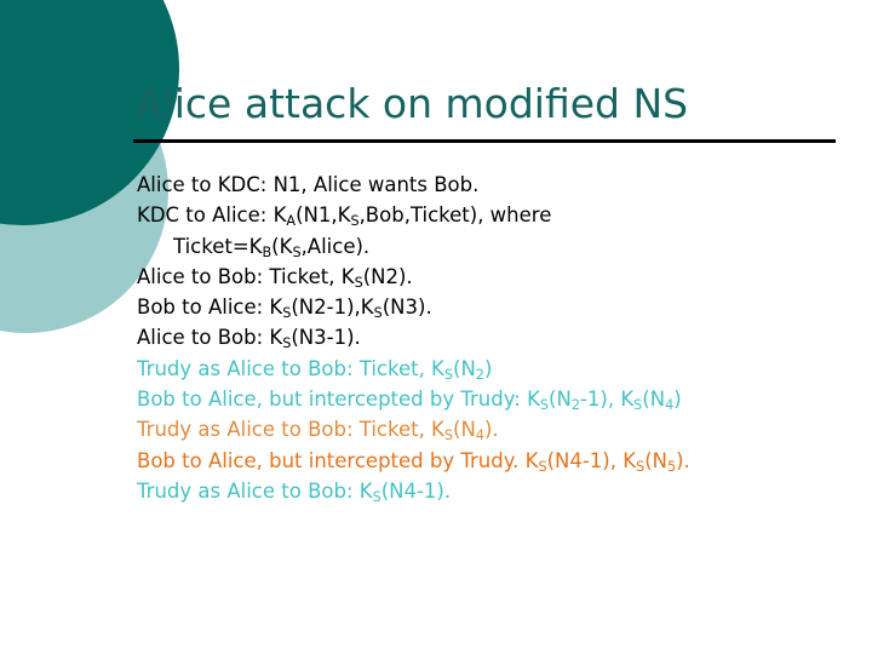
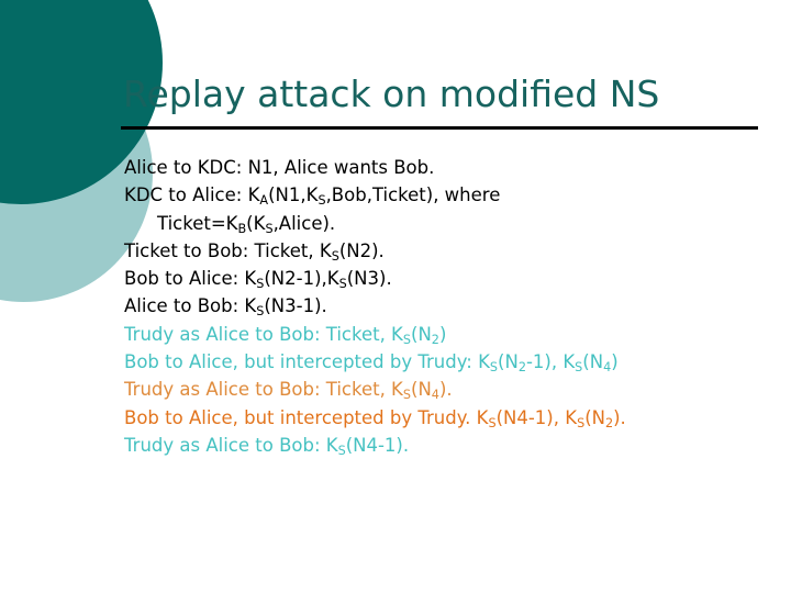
- Alice attack on modified NS
+ Replay attack on modified NS
  Alice to KDC: N1, Alice wants Bob.
  KDC to Alice: KA(N1,KS,Bob,Ticket), where
  Ticket=KB(KS,Alice).
- Alice to Bob: Ticket, KS(N2).
+ Ticket to Bob: Ticket, KS(N2).
  Bob to Alice: KS(N2-1),KS(N3).
  Alice to Bob: KS(N3-1).
  Trudy as Alice to Bob: Ticket, KS(N2)
  Bob to Alice, but intercepted by Trudy: KS(N2-1), KS(N4)
  Trudy as Alice to Bob: Ticket, KS(N4).
- Bob to Alice, but intercepted by Trudy. KS(N4-1), KS(N5).
+ Bob to Alice, but intercepted by Trudy. KS(N4-1), KS(N2).
  Trudy as Alice to Bob: KS(N4-1).
